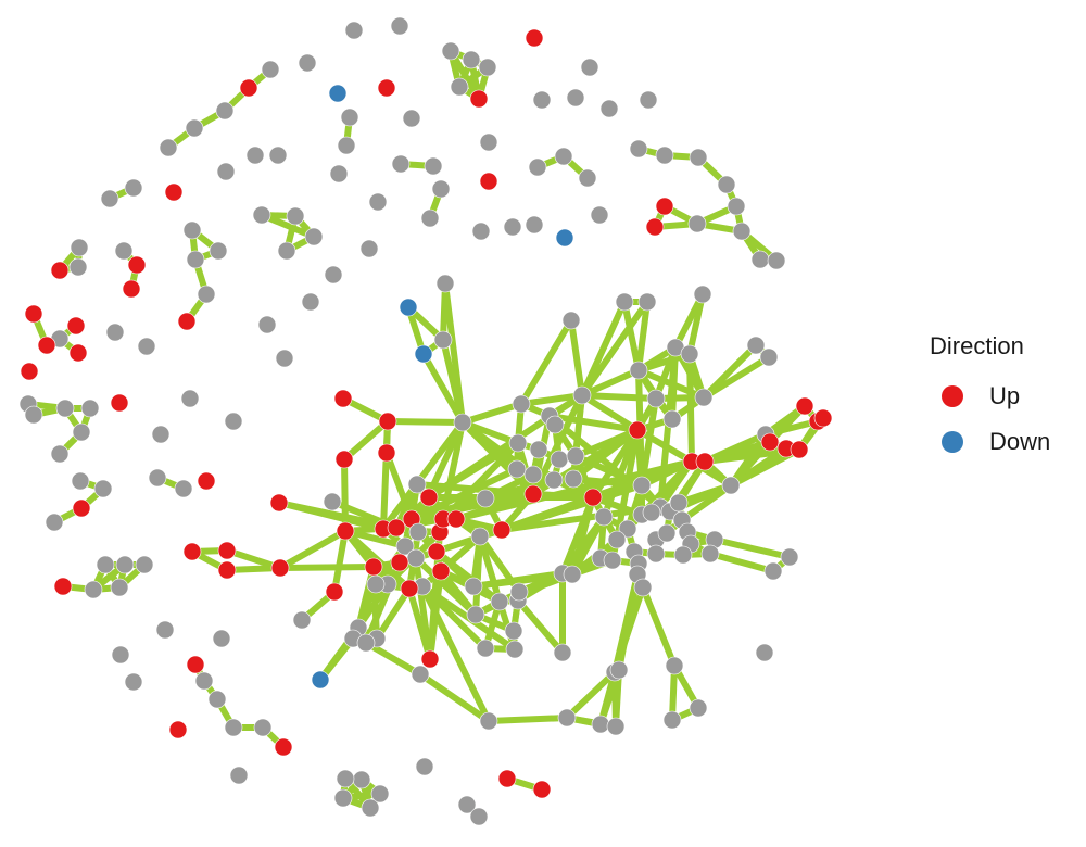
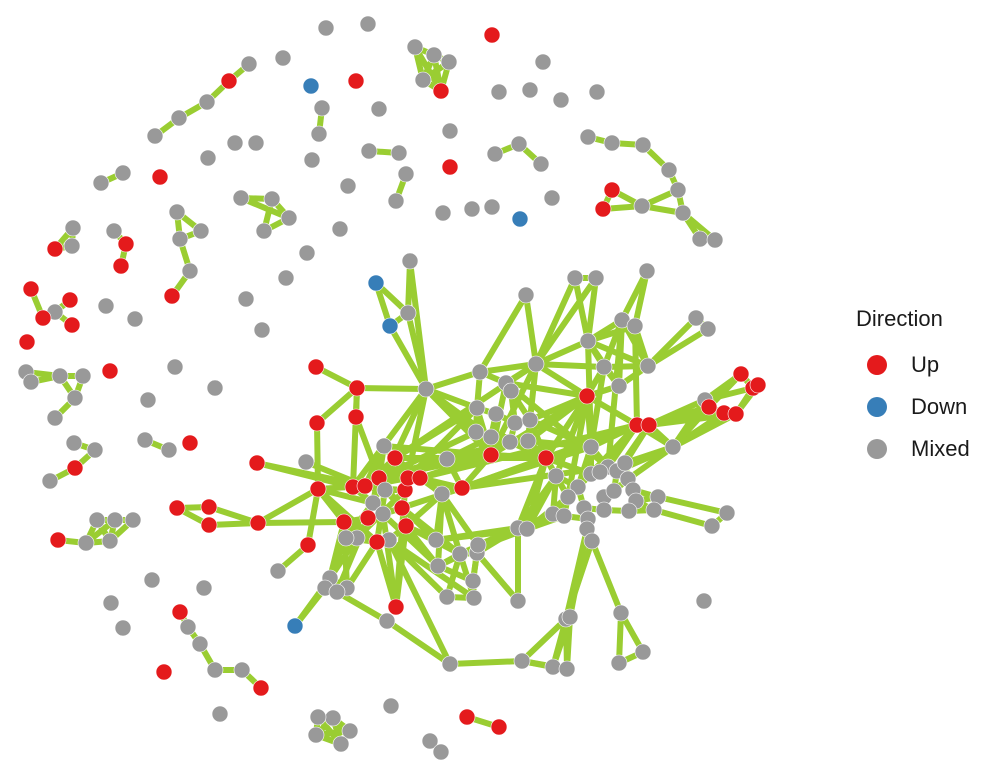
  Direction
  Up
  Down
+ Mixed
